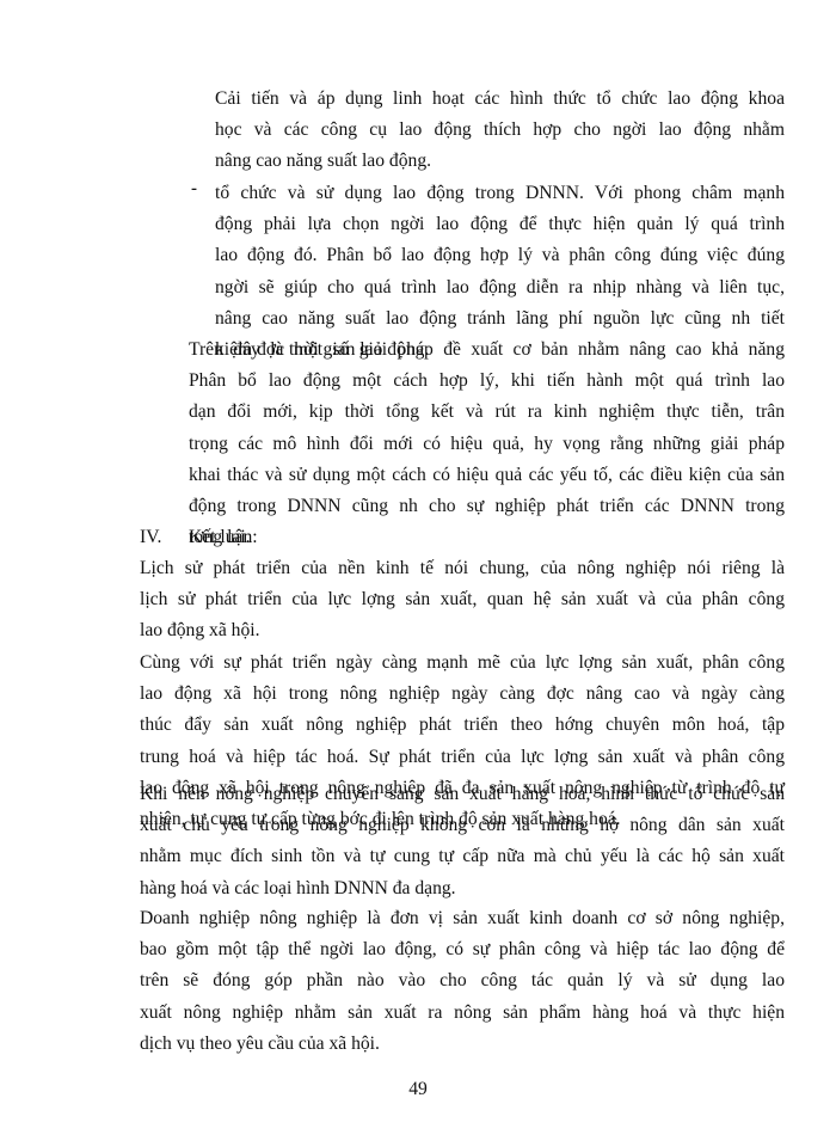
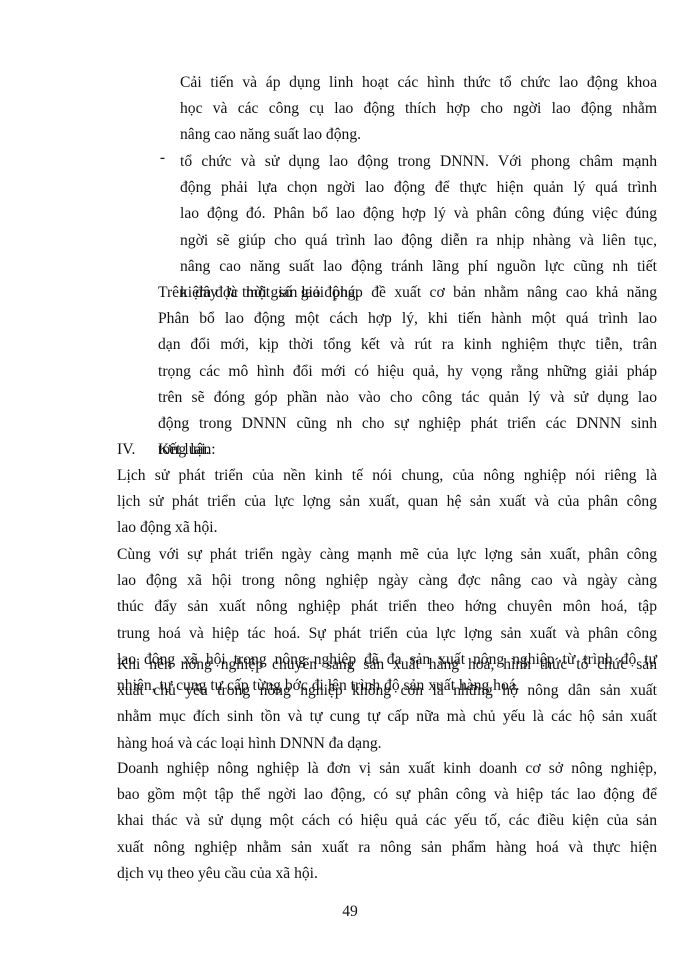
  Cải tiến và áp dụng linh hoạt các hình thức tổ chức lao động khoa
  học và các công cụ lao động thích hợp cho ngời lao động nhằm
  nâng cao năng suất lao động.
  -
  tổ chức và sử dụng lao động trong DNNN. Với phong châm mạnh
  động phải lựa chọn ngời lao động để thực hiện quản lý quá trình
  lao động đó. Phân bổ lao động hợp lý và phân công đúng việc đúng
  ngời sẽ giúp cho quá trình lao động diễn ra nhịp nhàng và liên tục,
  nâng cao năng suất lao động tránh lãng phí nguồn lực cũng nh tiết
  kiệm đợc thời gian lao động.
  Trên đây là một số giải pháp đề xuất cơ bản nhằm nâng cao khả năng
  Phân bổ lao động một cách hợp lý, khi tiến hành một quá trình lao
  dạn đổi mới, kịp thời tổng kết và rút ra kinh nghiệm thực tiễn, trân
  trọng các mô hình đổi mới có hiệu quả, hy vọng rằng những giải pháp
- khai thác và sử dụng một cách có hiệu quả các yếu tố, các điều kiện của sản
+ trên sẽ đóng góp phần nào vào cho công tác quản lý và sử dụng lao
- động trong DNNN cũng nh cho sự nghiệp phát triển các DNNN trong
+ động trong DNNN cũng nh cho sự nghiệp phát triển các DNNN sinh
  tơng lai.
  IV.
  Kết luận:
  Lịch sử phát triển của nền kinh tế nói chung, của nông nghiệp nói riêng là
  lịch sử phát triển của lực lợng sản xuất, quan hệ sản xuất và của phân công
  lao động xã hội.
  Cùng với sự phát triển ngày càng mạnh mẽ của lực lợng sản xuất, phân công
  lao động xã hội trong nông nghiệp ngày càng đợc nâng cao và ngày càng
  thúc đẩy sản xuất nông nghiệp phát triển theo hớng chuyên môn hoá, tập
  trung hoá và hiệp tác hoá. Sự phát triển của lực lợng sản xuất và phân công
  lao động xã hội trong nông nghiệp đã đa sản xuất nông nghiệp từ trình độ tự
  nhiên, tự cung tự cấp từng bớc đi lên trình độ sản xuất hàng hoá.
  Khi nền nông nghiệp chuyển sang sản xuất hàng hoá, hình thức tổ chức sản
  xuất chủ yếu trong nông nghiệp không còn là những hộ nông dân sản xuất
  nhằm mục đích sinh tồn và tự cung tự cấp nữa mà chủ yếu là các hộ sản xuất
  hàng hoá và các loại hình DNNN đa dạng.
  Doanh nghiệp nông nghiệp là đơn vị sản xuất kinh doanh cơ sở nông nghiệp,
  bao gồm một tập thể ngời lao động, có sự phân công và hiệp tác lao động để
- trên sẽ đóng góp phần nào vào cho công tác quản lý và sử dụng lao
+ khai thác và sử dụng một cách có hiệu quả các yếu tố, các điều kiện của sản
  xuất nông nghiệp nhằm sản xuất ra nông sản phẩm hàng hoá và thực hiện
  dịch vụ theo yêu cầu của xã hội.
  49
